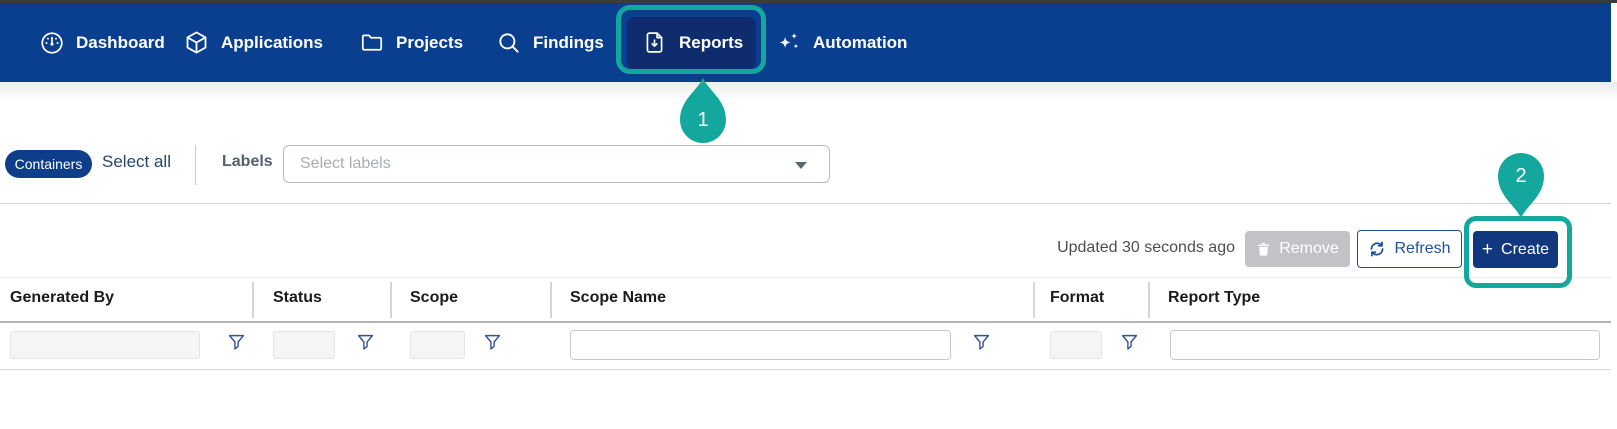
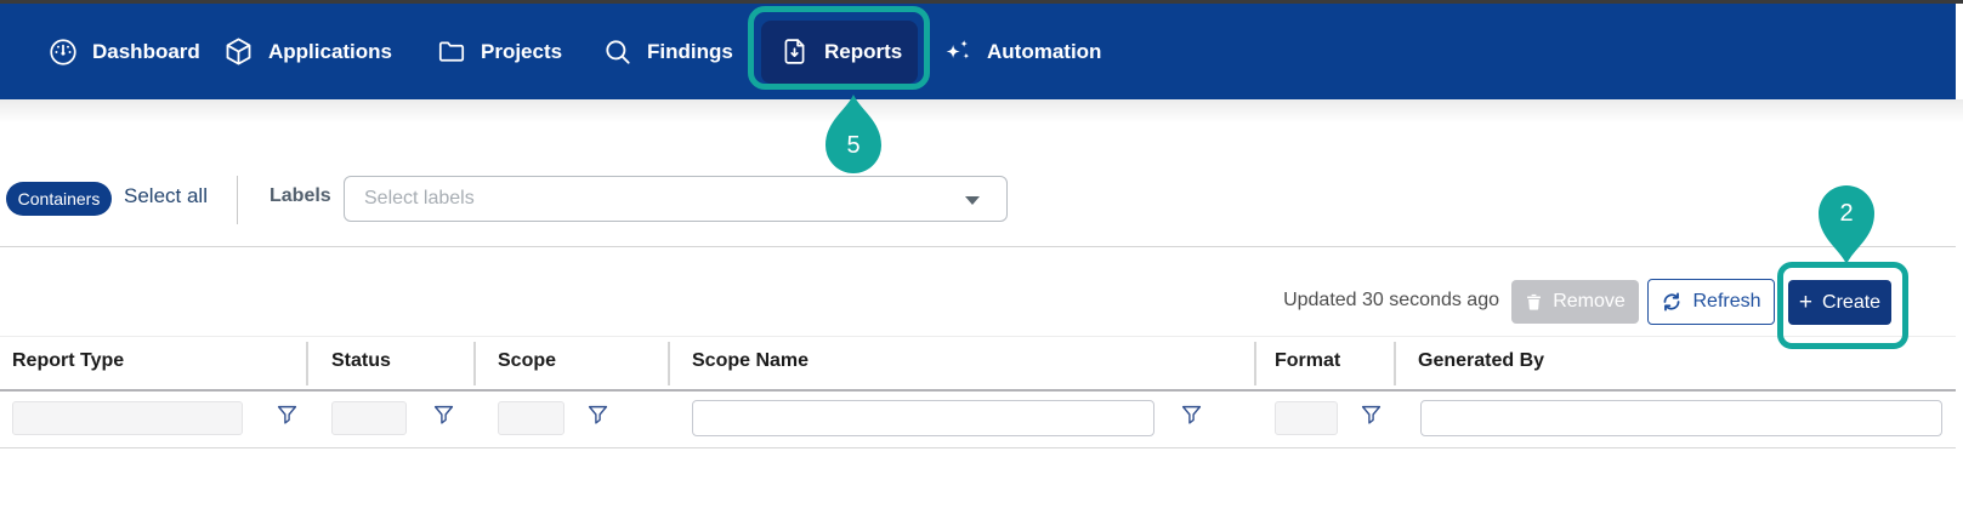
  Dashboard
  Applications
  Projects
  Findings
  Reports
  Automation
- 1
+ 5
  Containers
  Select all
  Labels
  Select labels
  Updated 30 seconds ago
  Remove
  Refresh
  +
  Create
  2
- Generated By
+ Report Type
  Status
  Scope
  Scope Name
  Format
- Report Type
+ Generated By
